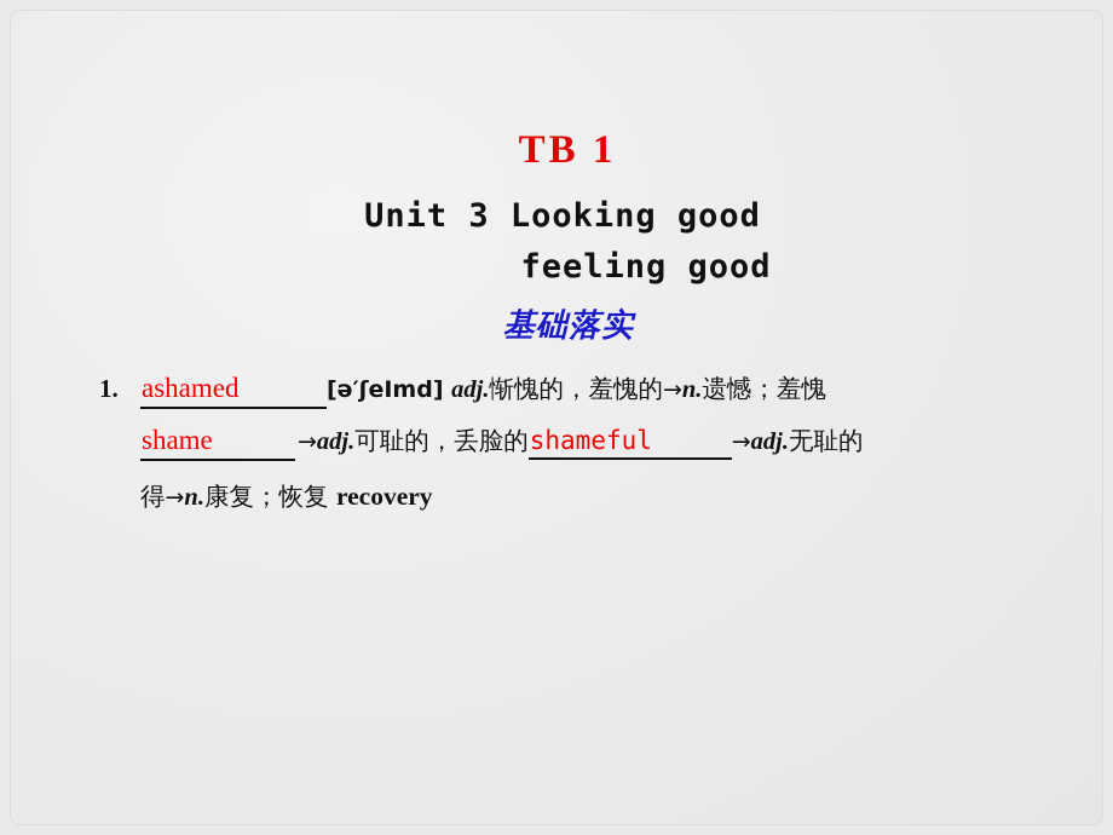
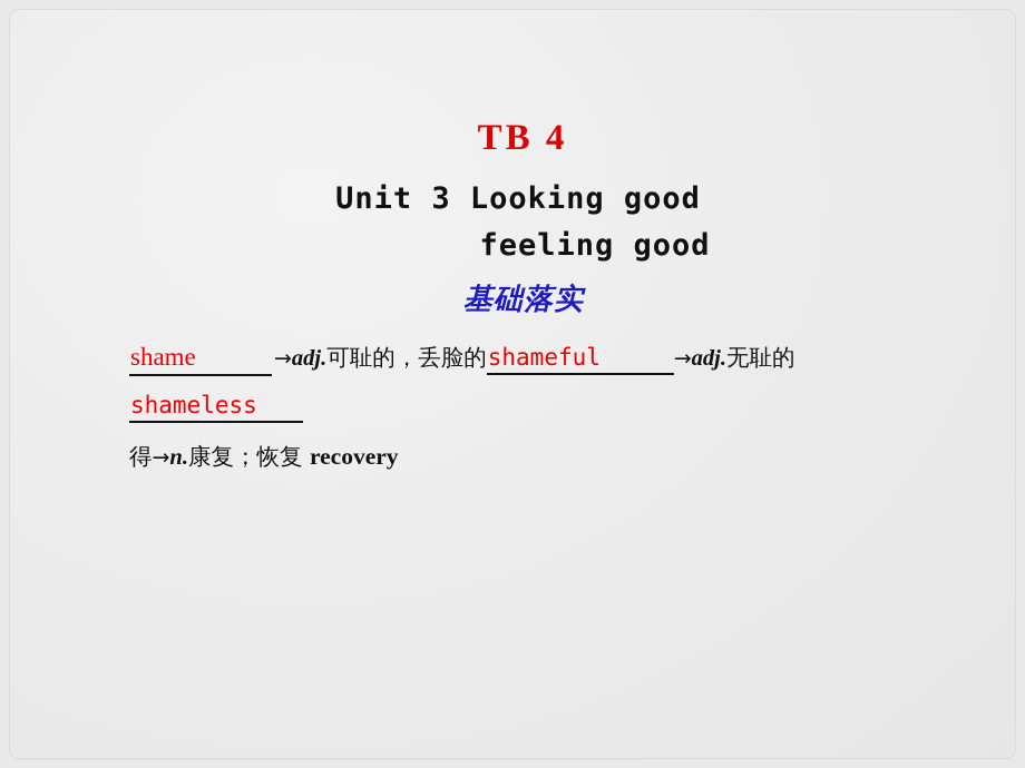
- TB 1
+ TB 4
  Unit 3 Looking good
  feeling good
  基础落实
- 1. ashamed [ə′ʃeImd] adj.惭愧的，羞愧的→n.遗憾；羞愧
  shame →adj.可耻的，丢脸的shameful →adj.无耻的
+ shameless
  得→n.康复；恢复 recovery
